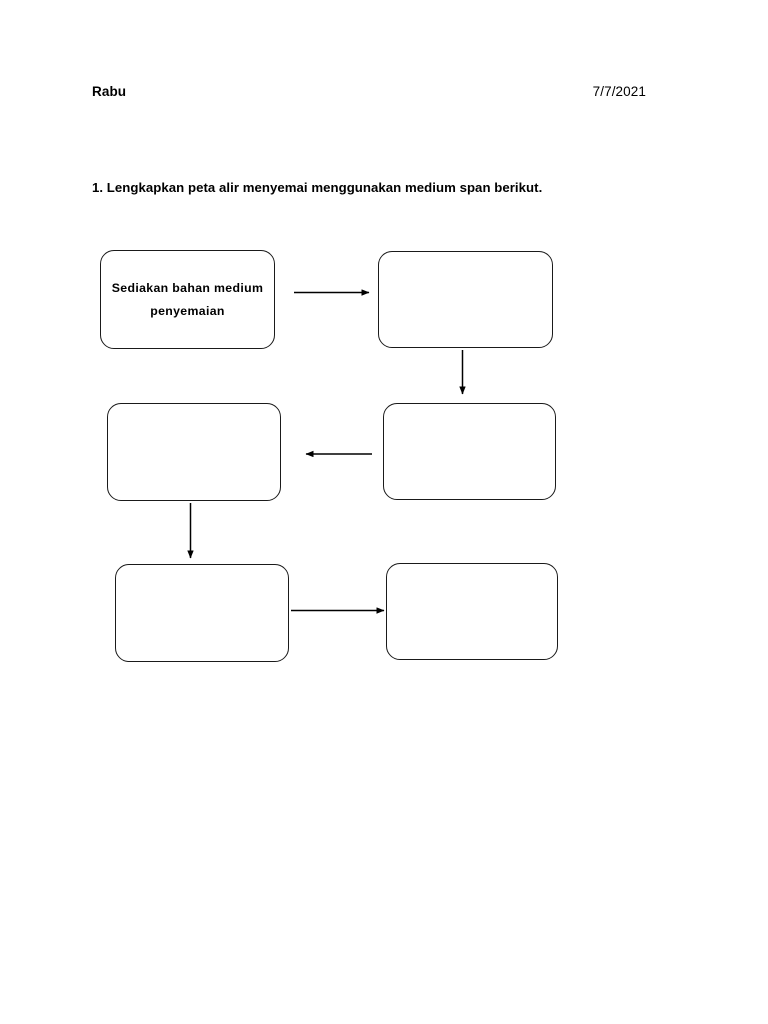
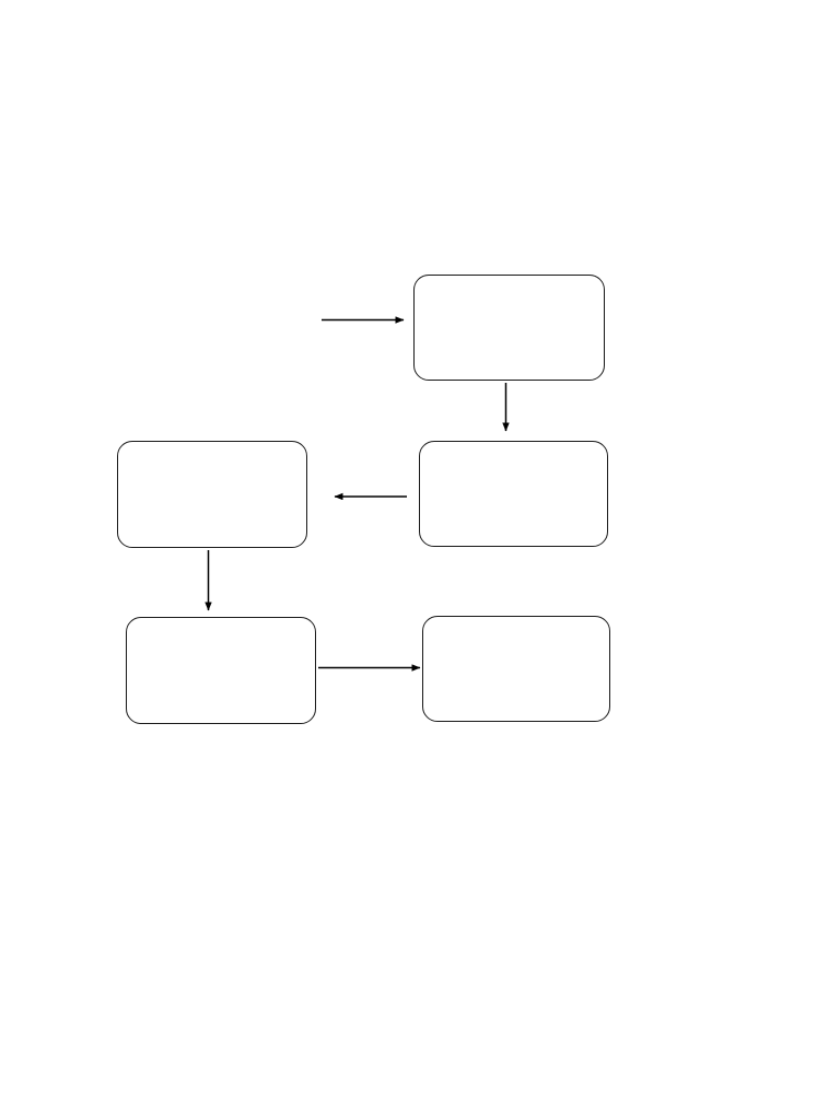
- Rabu
- 7/7/2021
- 1. Lengkapkan peta alir menyemai menggunakan medium span berikut.
- Sediakan bahan medium penyemaian
